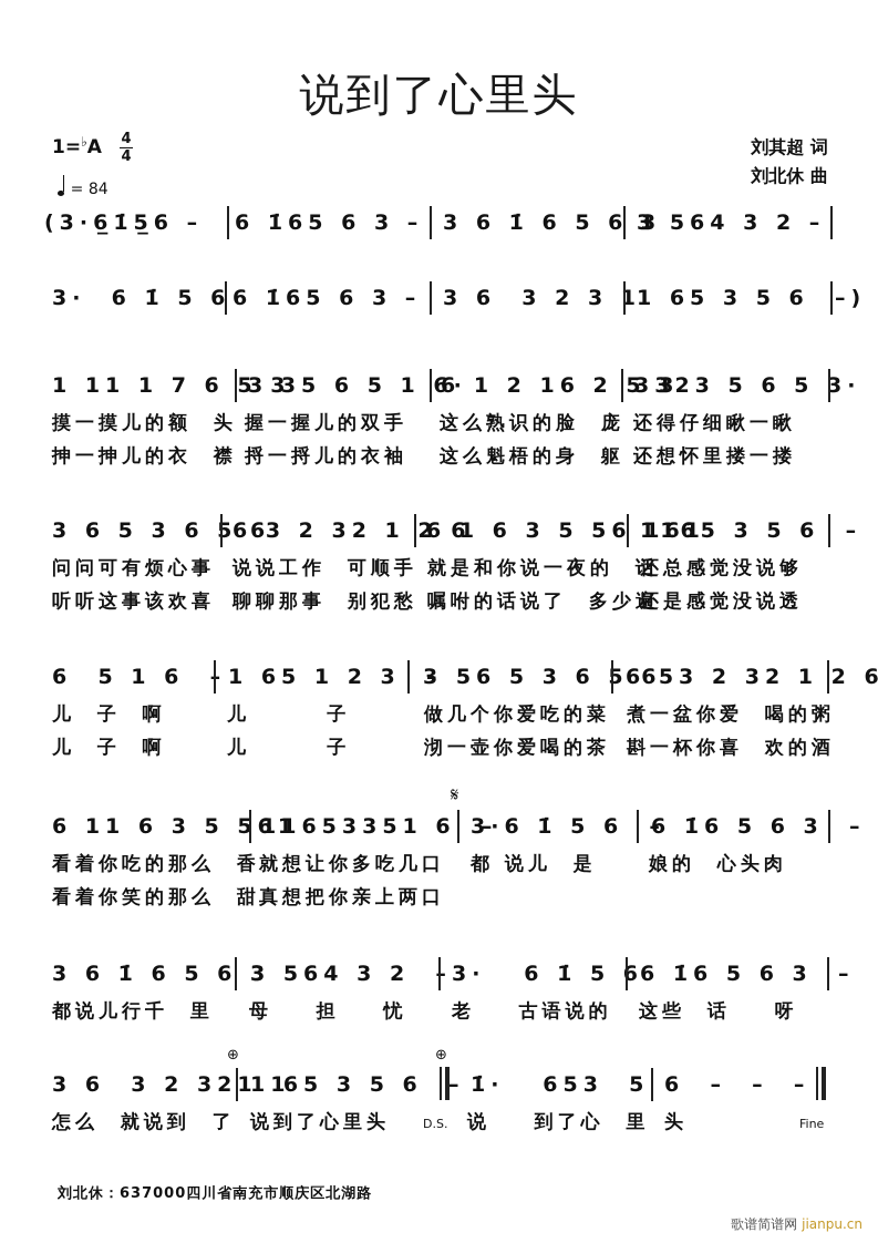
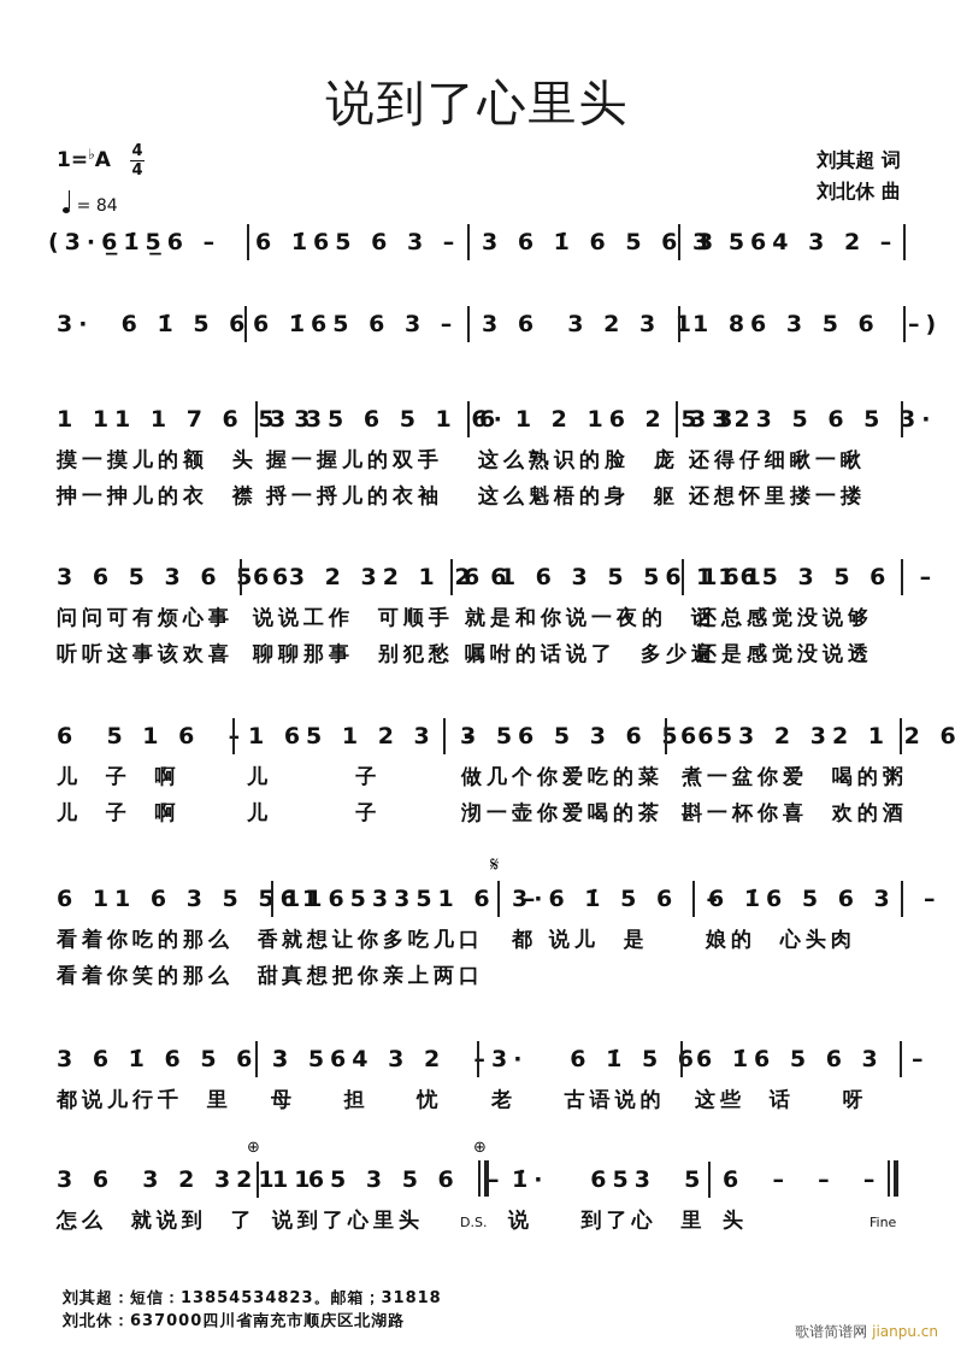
  说到了心里头
  1=♭A
  4 4
  = 84
  刘其超 词
  刘北休 曲
  (3·6̲1̇5̲6 –
  6 1̇65 6 3 –
  3 6 1̇ 6 5 6 3
  3 564 3 2 –
  3· 6 1̇ 5 6
  6 1̇65 6 3 –
  3 6 3 2 3 1
- 1 65 3 5 6 –)
+ 1 86 3 5 6 –)
  1 11 1 7 6 5 3
  3 35 6 5 1 6·
  6 1 2 16 2 5 3
  3323 5 6 5 3·
  摸一摸儿的额 头
  握一握儿的双手
  这么熟识的脸 庞
  还得仔细瞅一瞅
  抻一抻儿的衣 襟
  捋一捋儿的衣袖
  这么魁梧的身 躯
  还想怀里搂一搂
  3 6 5 3 6 5 6
  6 3 2 32 1 2 6
  6 1 6 3 5 56 161
  1165 3 5 6 –
  问问可有烦心事
  说说工作 可顺手
  就是和你说一夜的 话
  还总感觉没说够
  听听这事该欢喜
  聊聊那事 别犯愁
  嘱咐的话说了 多少遍
  还是感觉没说透
  6 5 1 6 –
  1 65 1 2 3 –
  3 56 5 3 6 5 6
  6 53 2 32 1 2 6
  儿 子 啊
  儿 子
  做几个你爱吃的菜
  煮一盆你爱 喝的粥
  儿 子 啊
  儿 子
  沏一壶你爱喝的茶
  斟一杯你喜 欢的酒
  6 11 6 3 5 561
  11653351 6 –
  3·6 1̇ 5 6 –
  6 1̇6 5 6 3 –
  看着你吃的那么 香
  就想让你多吃几口
  都 说儿 是
  娘的 心头肉
  看着你笑的那么 甜
  真想把你亲上两口
  3 6 1̇ 6 5 6 3
  3 564 3 2 –
  3· 6 1̇ 5 6
  6 1̇6 5 6 3 –
  都说儿行千 里
  母 担 忧
  老 古语说的
  这些 话 呀
  3 6 3 2 321 1
  1 65 3 5 6 –
  1̇· 653 5
  6 – – –
  怎么 就说到 了
  说到了心里头
  说 到了心 里
  头
  𝄋
  ⊕
  ⊕
  D.S.
  Fine
+ 刘其超：短信：13854534823。邮箱；31818
  刘北休：637000四川省南充市顺庆区北湖路
  歌谱简谱网 jianpu.cn
